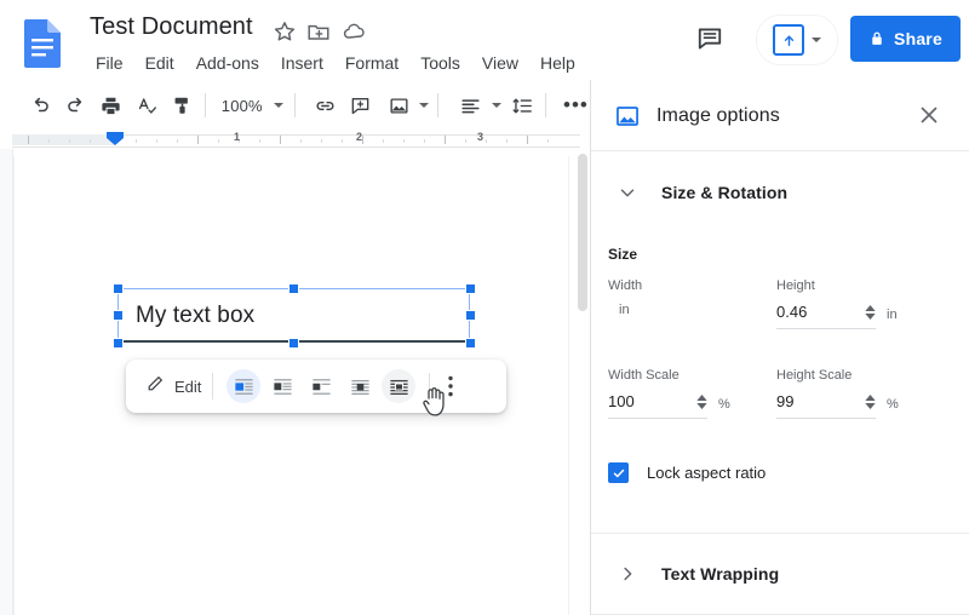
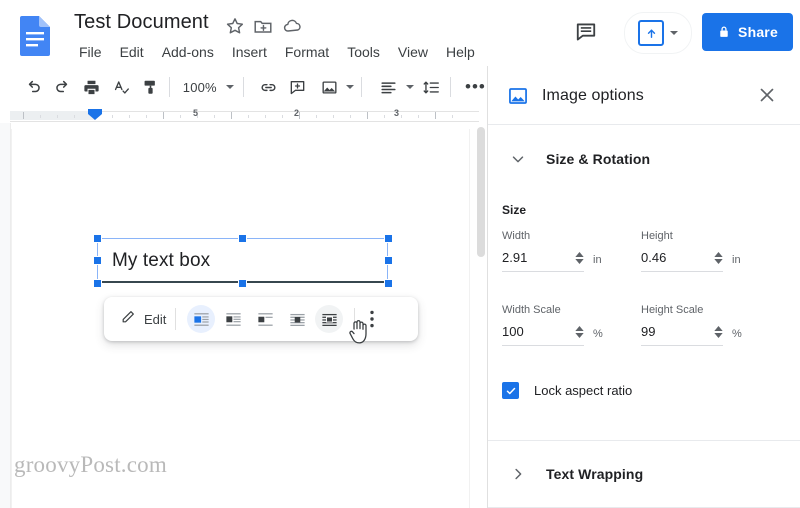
  Test Document
  File
  Edit
  Add-ons
  Insert
  Format
  Tools
  View
  Help
  100%
  •••
- 1
+ 5
  2
  3
  My text box
  Edit
+ groovyPost.com
  Share
  Image options
  Size & Rotation
  Size
  Width
+ 2.91
  in
  Height
  0.46
  in
  Width Scale
  100
  %
  Height Scale
  99
  %
  Lock aspect ratio
  Text Wrapping
